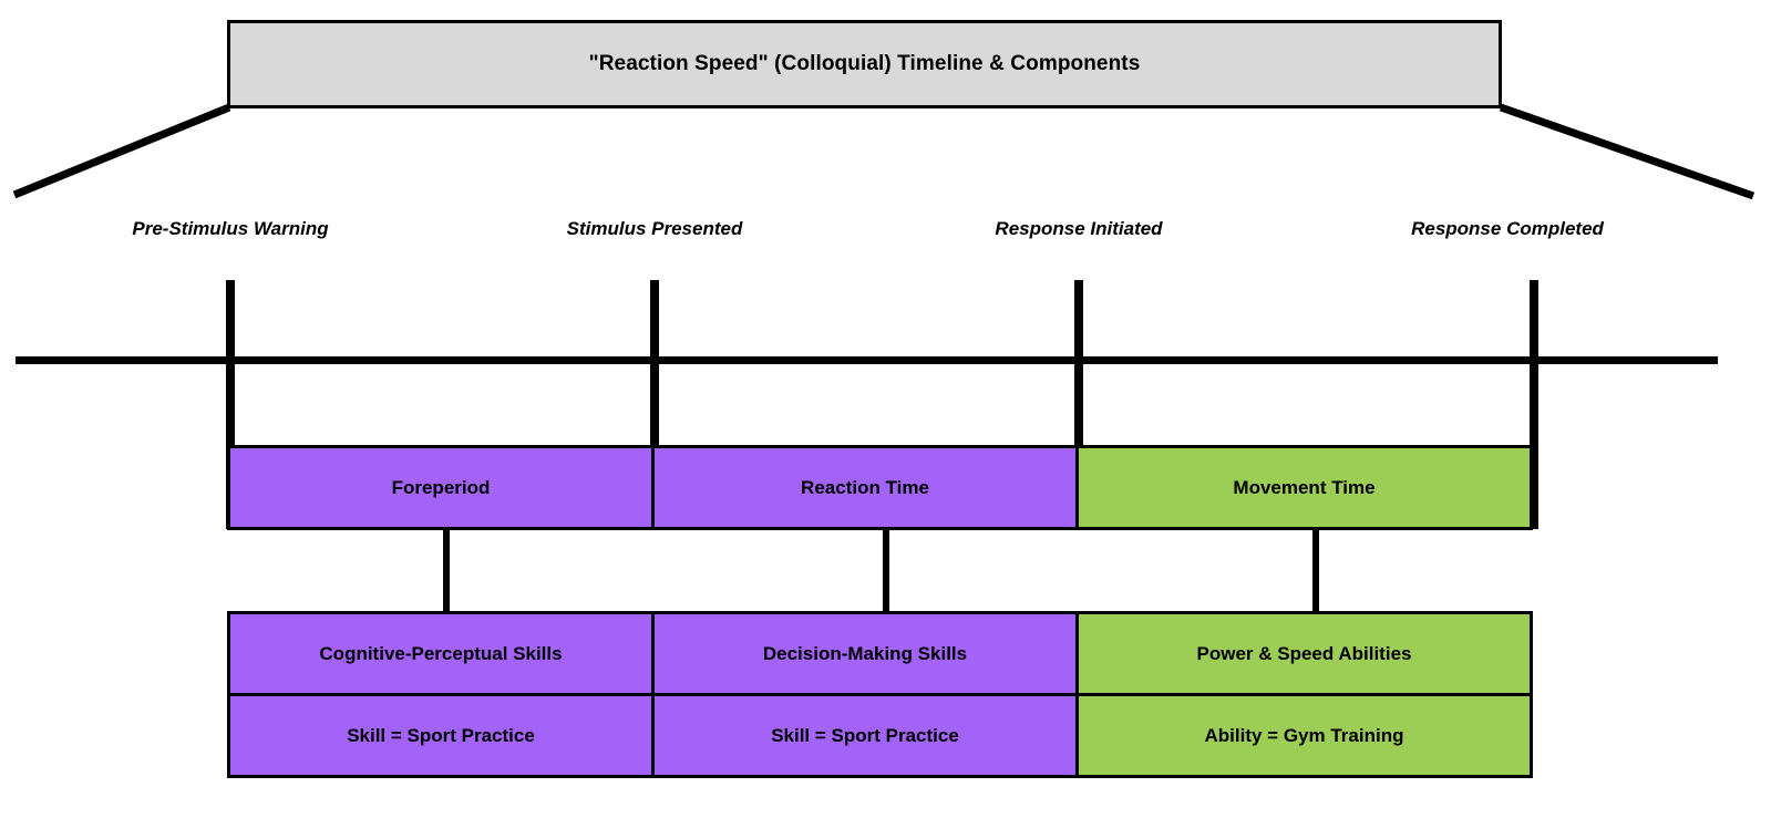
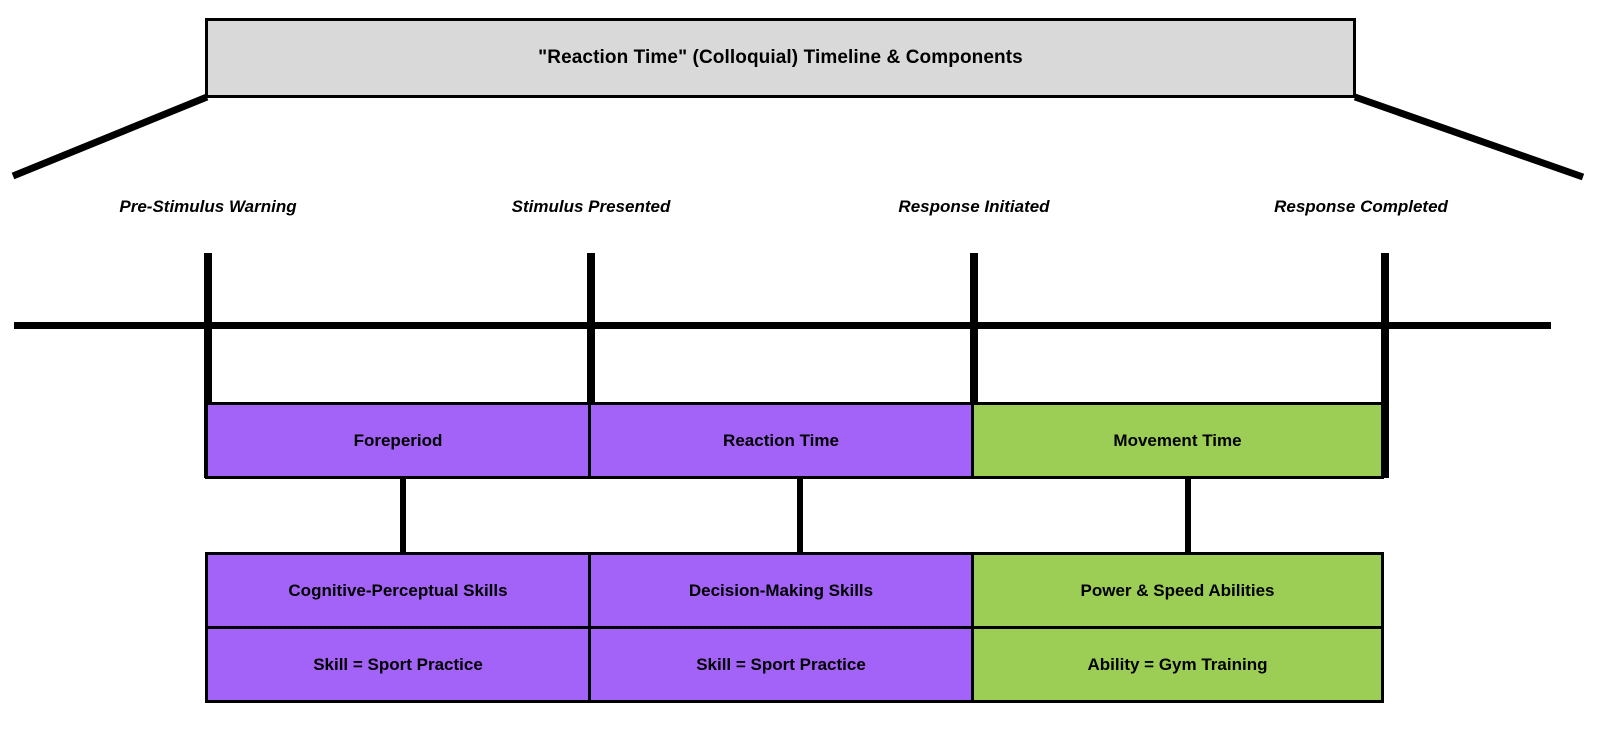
- "Reaction Speed" (Colloquial) Timeline & Components
+ "Reaction Time" (Colloquial) Timeline & Components
  Pre-Stimulus Warning
  Stimulus Presented
  Response Initiated
  Response Completed
  Foreperiod
  Reaction Time
  Movement Time
  Cognitive-Perceptual Skills
  Decision-Making Skills
  Power & Speed Abilities
  Skill = Sport Practice
  Skill = Sport Practice
  Ability = Gym Training
